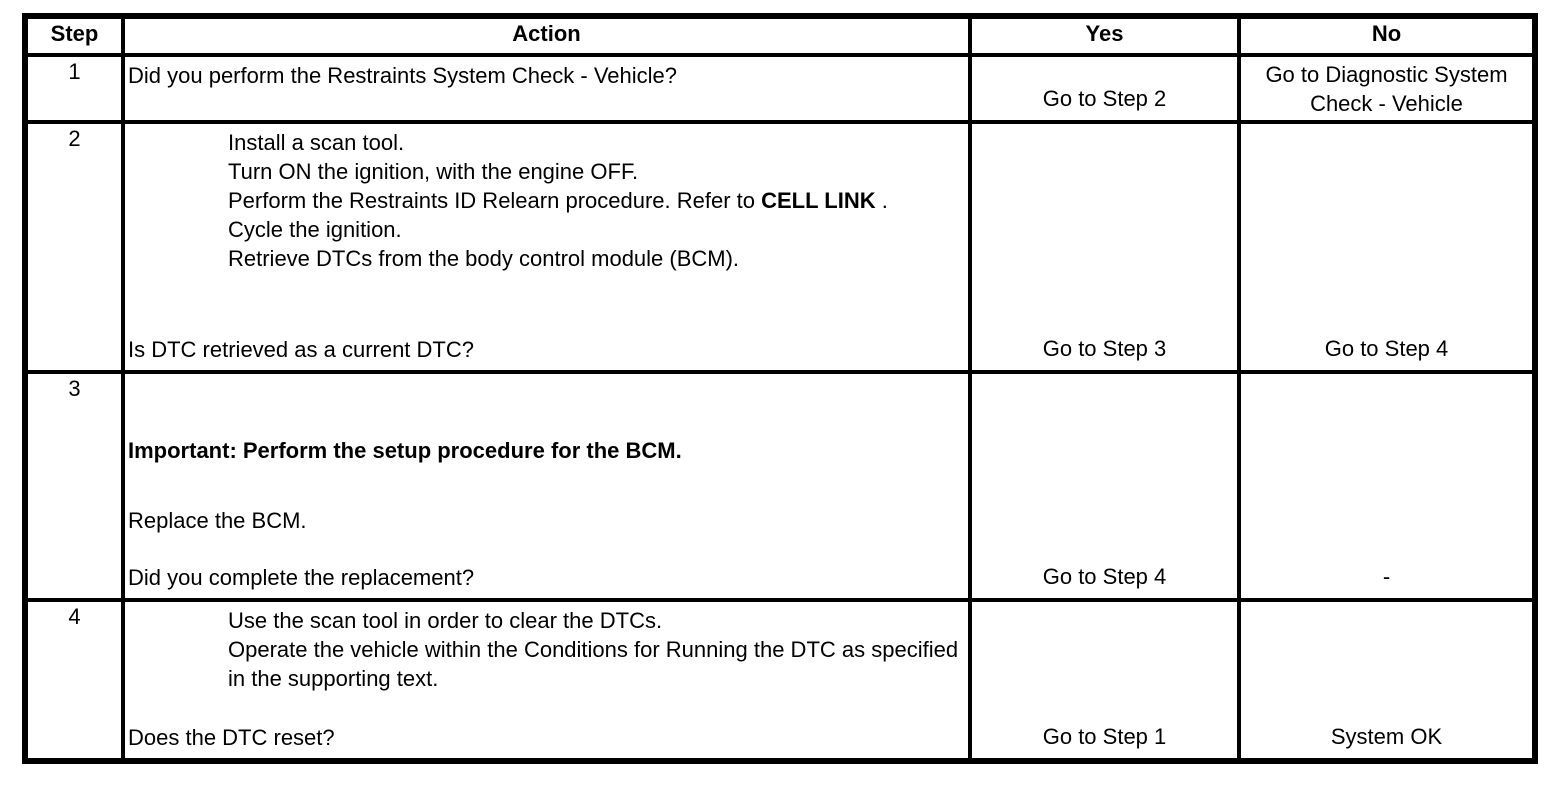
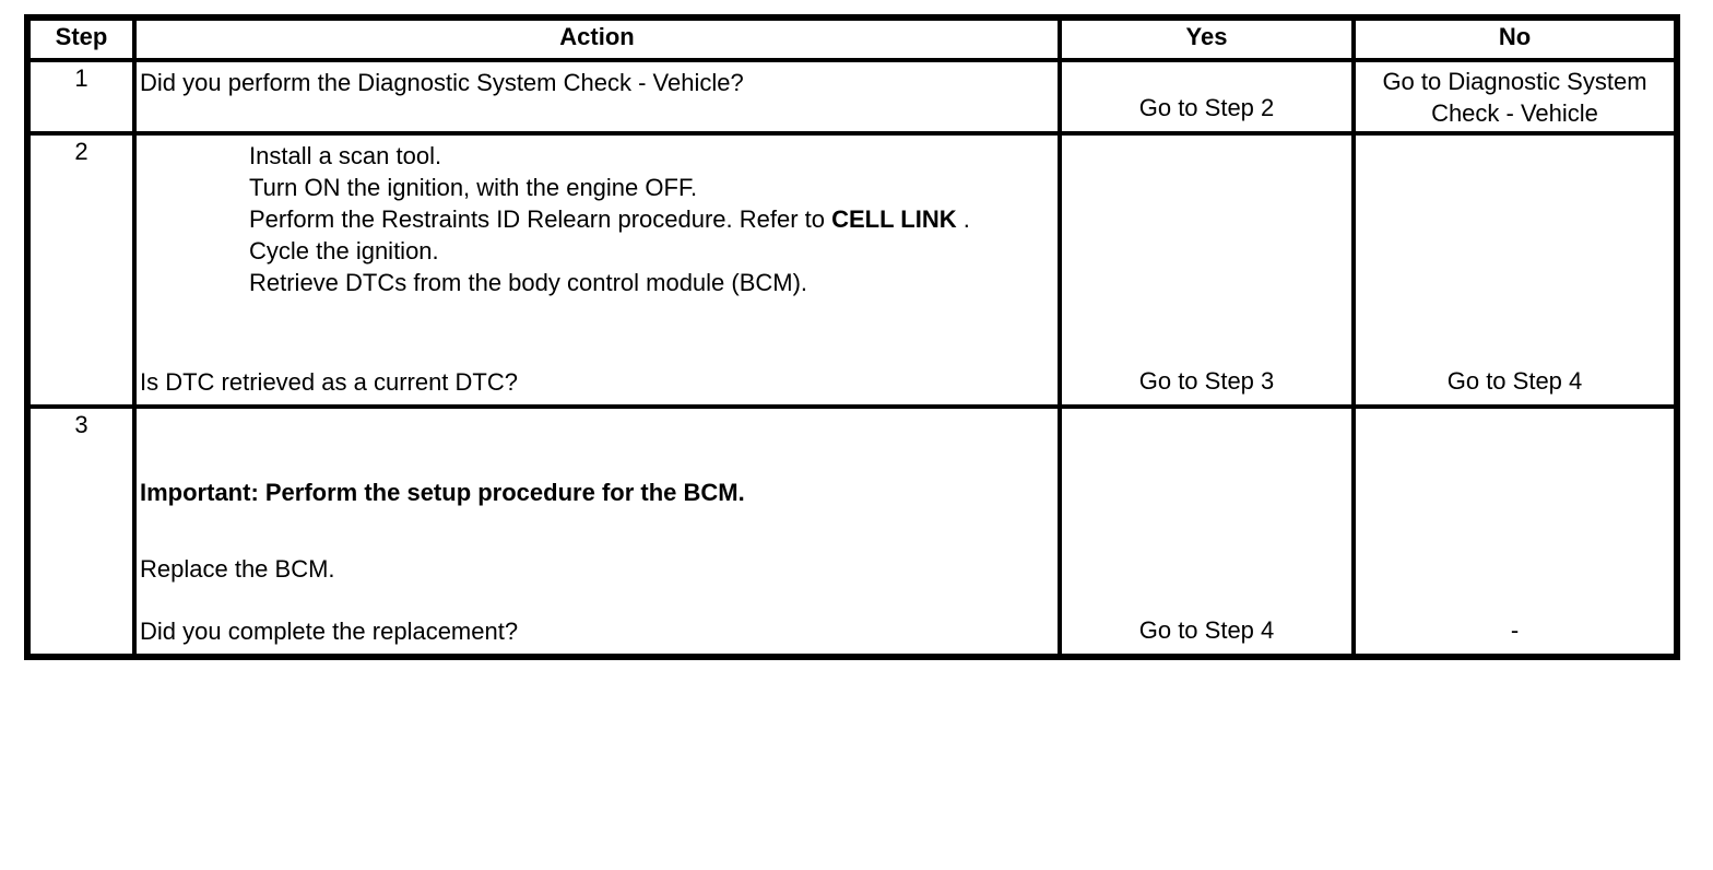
  Step	Action	Yes	No
- 1	Did you perform the Restraints System Check - Vehicle?	Go to Step 2	Go to Diagnostic System Check - Vehicle
+ 1	Did you perform the Diagnostic System Check - Vehicle?	Go to Step 2	Go to Diagnostic System Check - Vehicle
  2	Install a scan tool. Turn ON the ignition, with the engine OFF. Perform the Restraints ID Relearn procedure. Refer to CELL LINK . Cycle the ignition. Retrieve DTCs from the body control module (BCM). Is DTC retrieved as a current DTC?	Go to Step 3	Go to Step 4
  3	Important: Perform the setup procedure for the BCM. Replace the BCM. Did you complete the replacement?	Go to Step 4	-
- 4	Use the scan tool in order to clear the DTCs. Operate the vehicle within the Conditions for Running the DTC as specified in the supporting text. Does the DTC reset?	Go to Step 1	System OK
